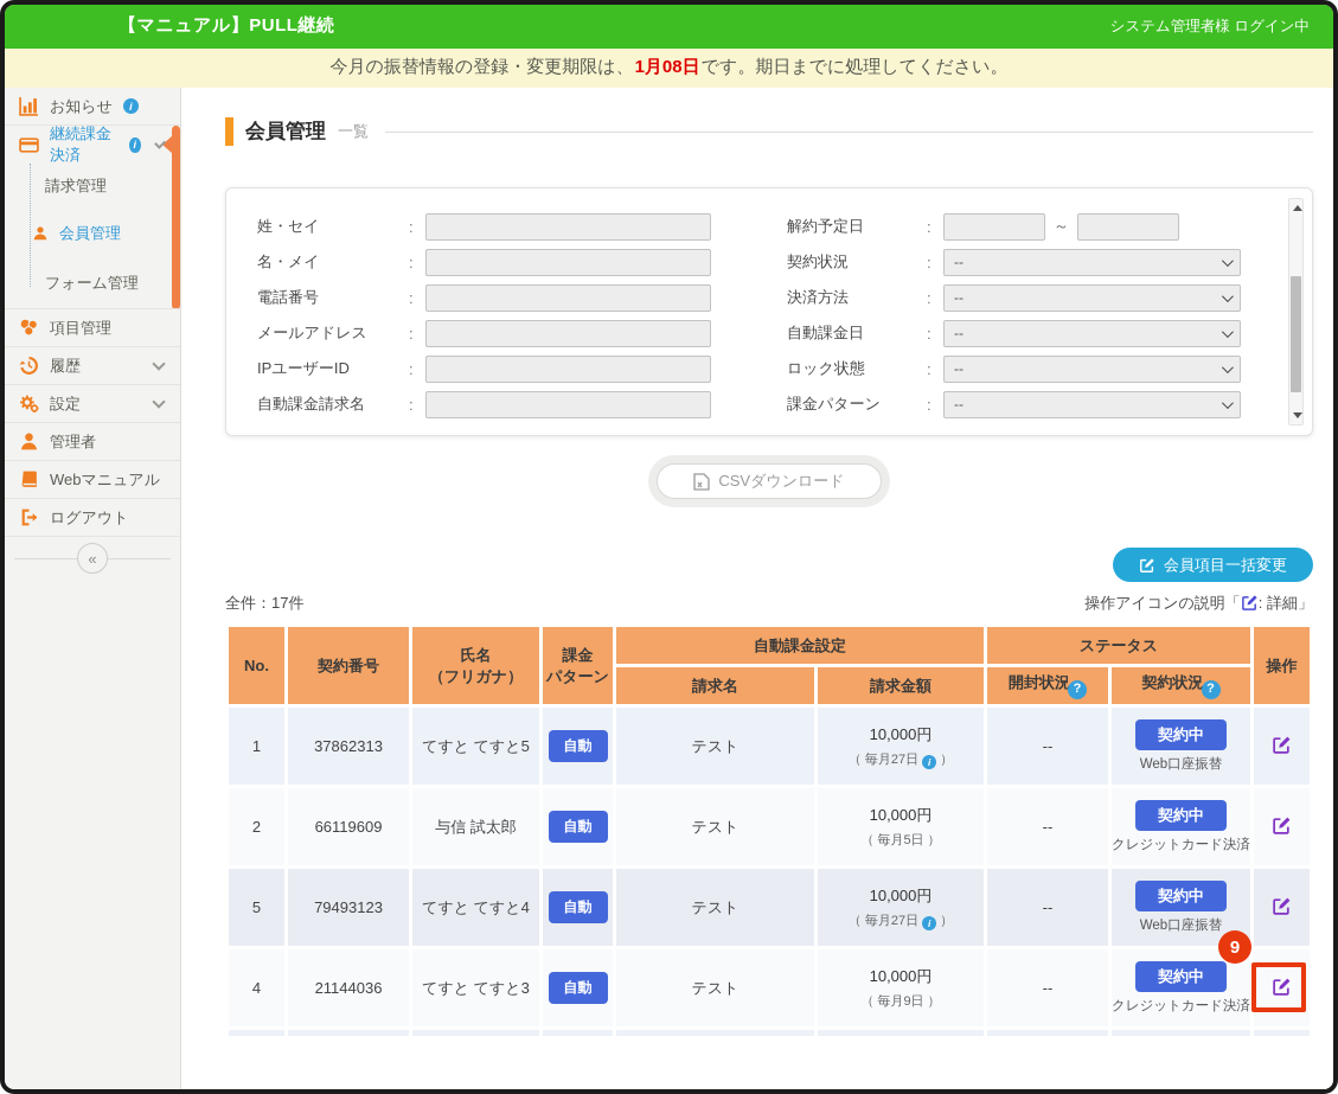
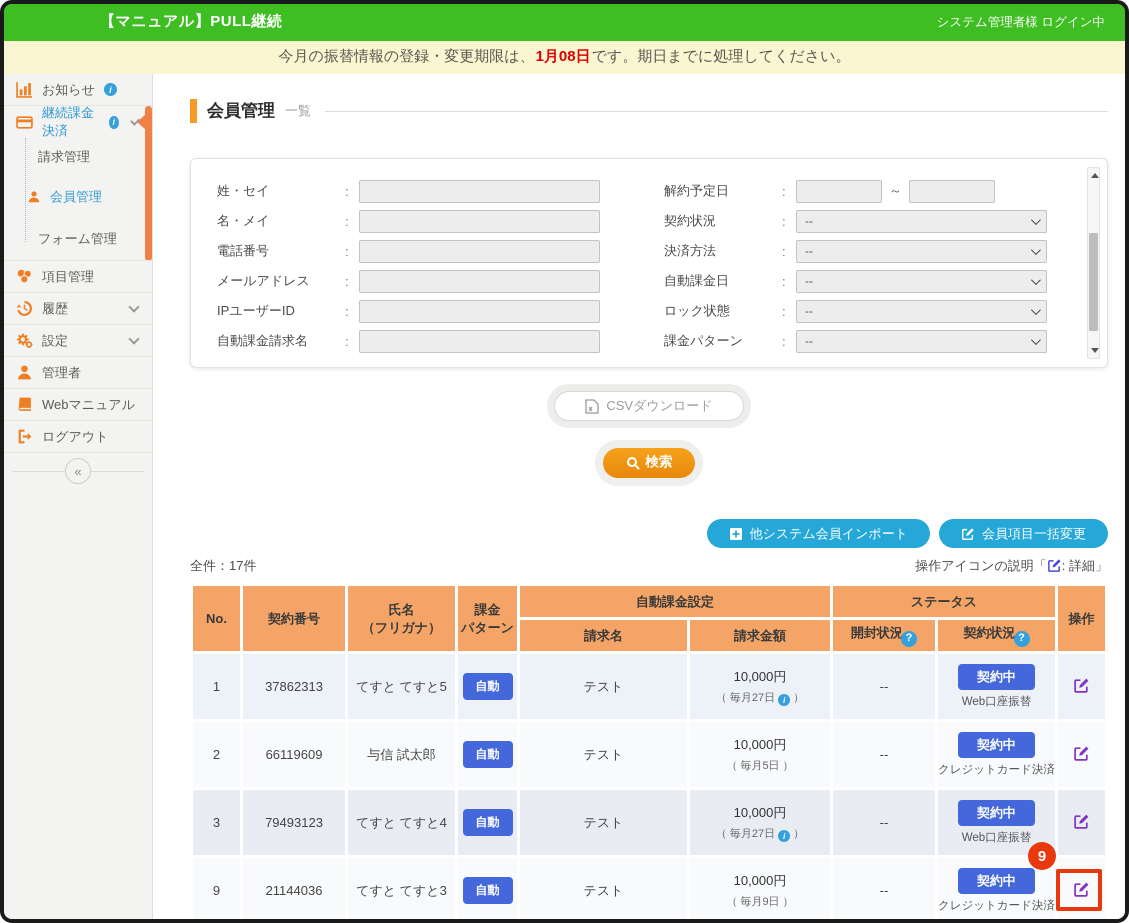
  【マニュアル】PULL継続
  システム管理者様 ログイン中
  今月の振替情報の登録・変更期限は、
  1月08日
  です。期日までに処理してください。
  お知らせ
  i
  継続課金決済
  i
  請求管理
  会員管理
  フォーム管理
  項目管理
  履歴
  設定
  管理者
  Webマニュアル
  ログアウト
  «
  会員管理
  一覧
  姓・セイ
  :
  名・メイ
  :
  電話番号
  :
  メールアドレス
  :
  IPユーザーID
  :
  自動課金請求名
  :
  解約予定日
  :
  ～
  契約状況
  :
  --
  決済方法
  :
  --
  自動課金日
  :
  --
  ロック状態
  :
  --
  課金パターン
  :
  --
  CSVダウンロード
+ 検索
+ 他システム会員インポート
  会員項目一括変更
  全件：17件
  操作アイコンの説明「 : 詳細」
  No.	契約番号	氏名（フリガナ）	課金パターン	自動課金設定	ステータス	操作
  請求名	請求金額	開封状況 ?	契約状況 ?
  1	37862313	てすと てすと5	自動	テスト	10,000円（ 毎月27日 i ）	--	契約中Web口座振替
  2	66119609	与信 試太郎	自動	テスト	10,000円（ 毎月5日 ）	--	契約中クレジットカード決済
- 5	79493123	てすと てすと4	自動	テスト	10,000円（ 毎月27日 i ）	--	契約中Web口座振替
+ 3	79493123	てすと てすと4	自動	テスト	10,000円（ 毎月27日 i ）	--	契約中Web口座振替
- 4	21144036	てすと てすと3	自動	テスト	10,000円（ 毎月9日 ）	--	契約中クレジットカード決済	9
+ 9	21144036	てすと てすと3	自動	テスト	10,000円（ 毎月9日 ）	--	契約中クレジットカード決済	9
